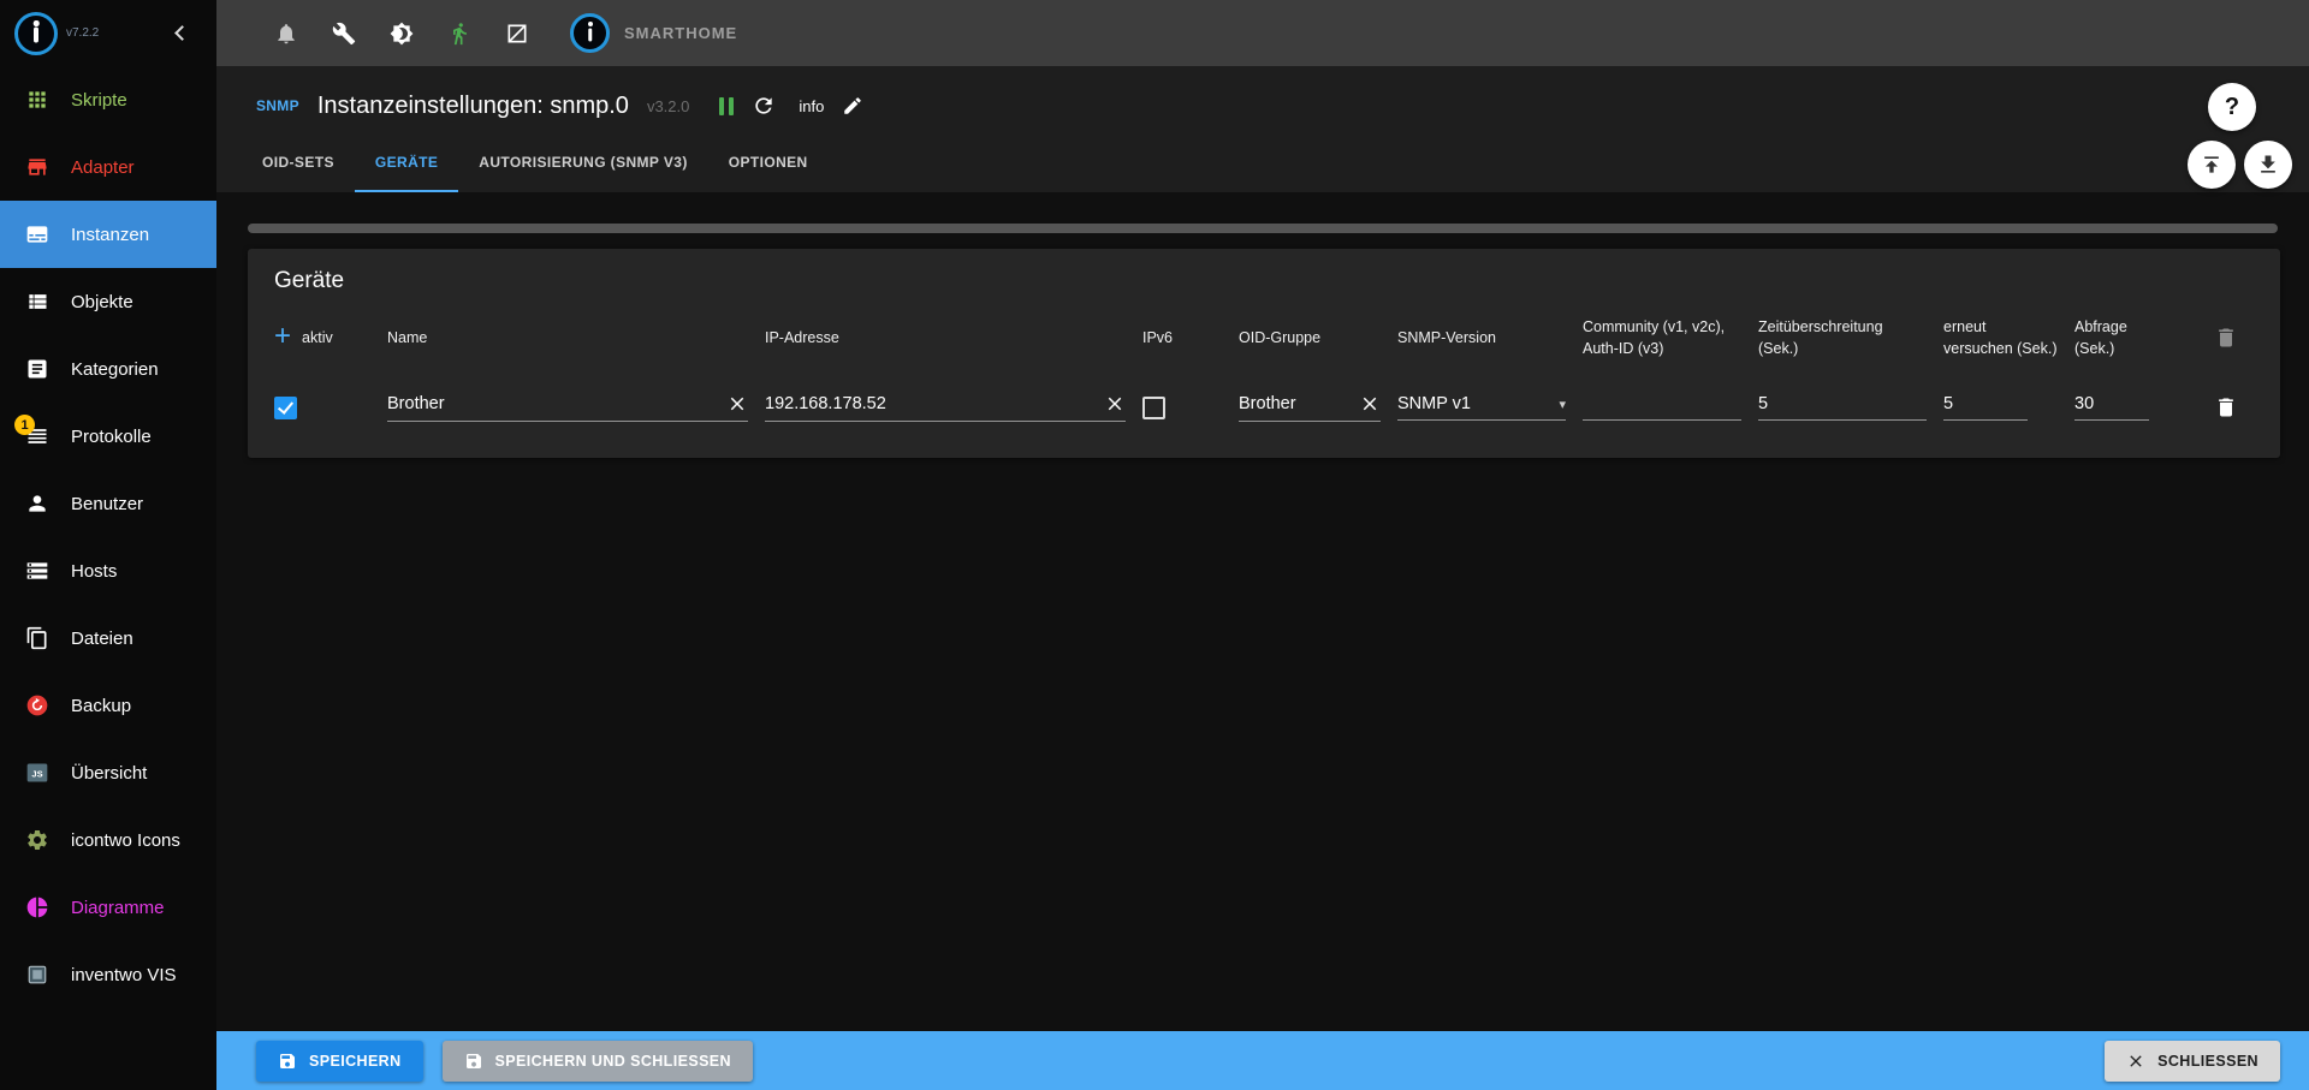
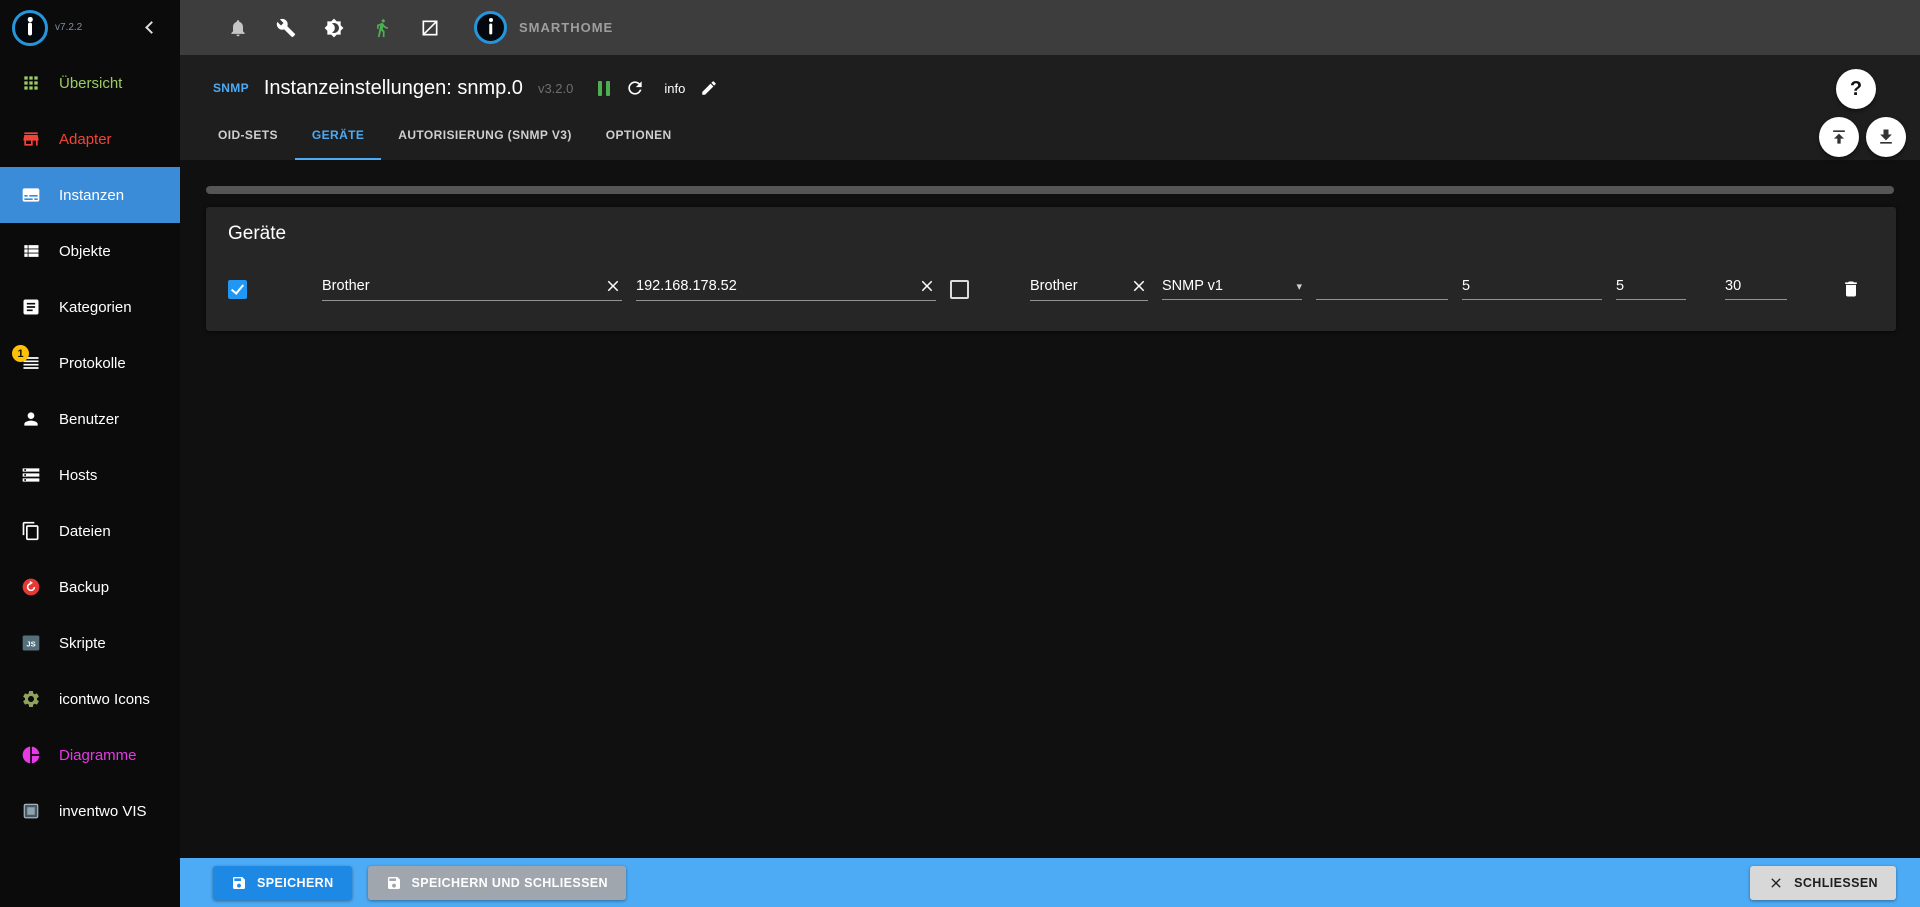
  v7.2.2
- Skripte
+ Übersicht
  Adapter
  Instanzen
  Objekte
  Kategorien
  1
  Protokolle
  Benutzer
  Hosts
  Dateien
  Backup
  JS
- Übersicht
+ Skripte
  icontwo Icons
  Diagramme
  inventwo VIS
  SMARTHOME
  SNMP
  Instanzeinstellungen: snmp.0
  v3.2.0
  info
  ?
  OID-SETS
  GERÄTE
  AUTORISIERUNG (SNMP V3)
  OPTIONEN
  Geräte
- +
- aktiv
- Name
- IP-Adresse
- IPv6
- OID-Gruppe
- SNMP-Version
- Community (v1, v2c), Auth-ID (v3)
- Zeitüberschreitung (Sek.)
- erneut versuchen (Sek.)
- Abfrage (Sek.)
  Brother
  192.168.178.52
  Brother
  SNMP v1
  ▾
  5
  5
  30
  SPEICHERN
  SPEICHERN UND SCHLIESSEN
  SCHLIESSEN
